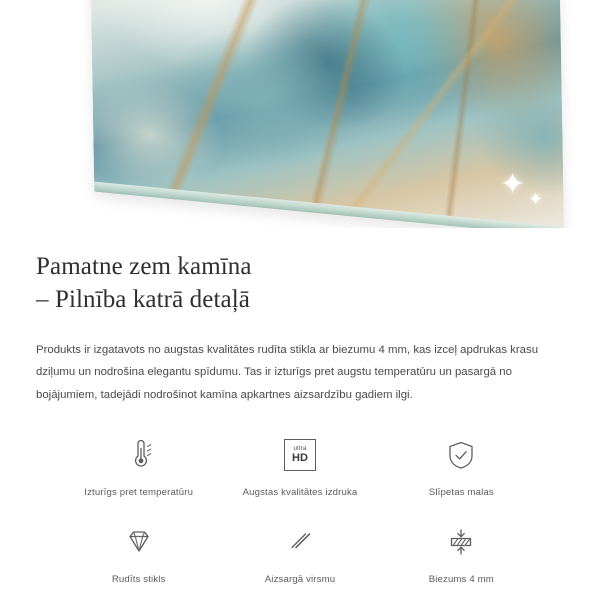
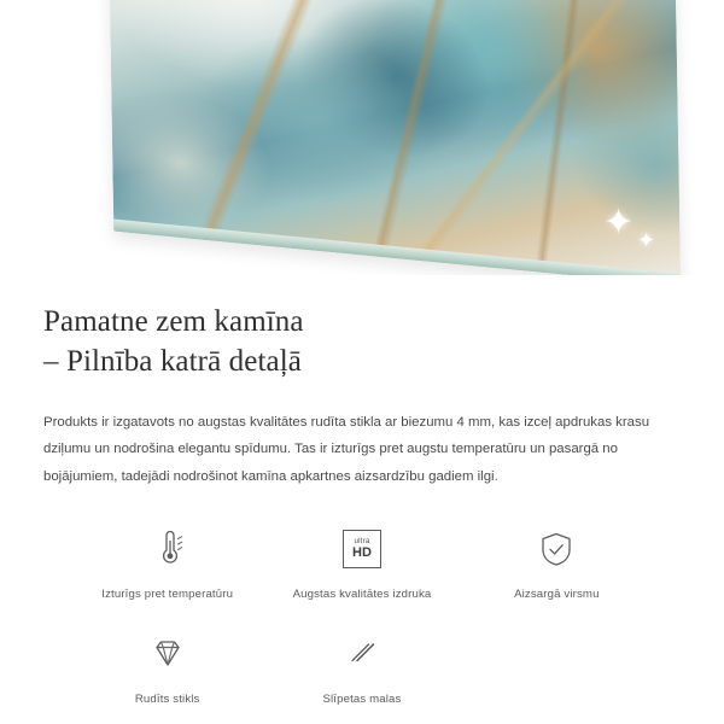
  ✦
  ✦
  Pamatne zem kamīna
  – Pilnība katrā detaļā
  Produkts ir izgatavots no augstas kvalitātes rudīta stikla ar biezumu 4 mm, kas izceļ apdrukas krasu dziļumu un nodrošina elegantu spīdumu. Tas ir izturīgs pret augstu temperatūru un pasargā no bojājumiem, tadejādi nodrošinot kamīna apkartnes aizsardzību gadiem ilgi.
  Izturīgs pret temperatūru
  HD
  Augstas kvalitātes izdruka
- Slīpetas malas
+ Aizsargā virsmu
  Rudīts stikls
- Aizsargā virsmu
+ Slīpetas malas
- Biezums 4 mm
